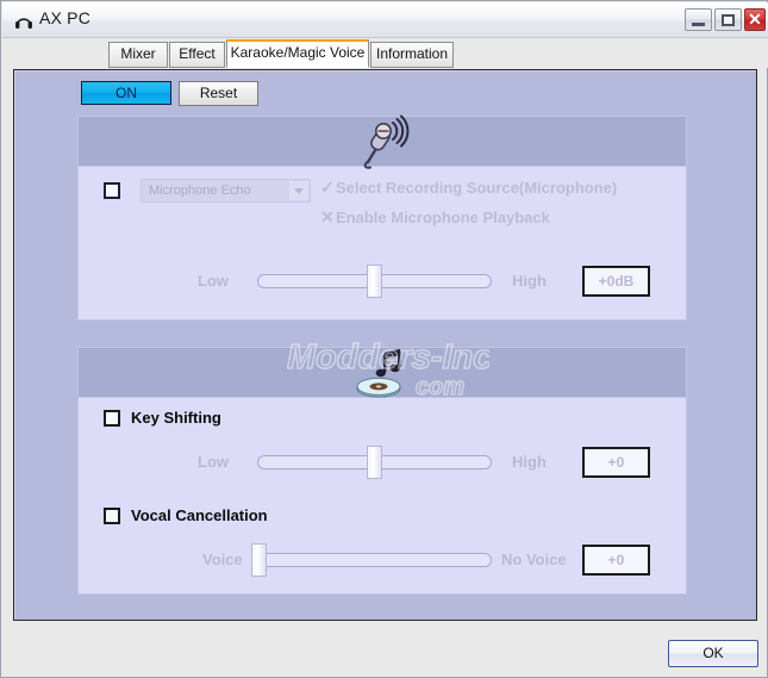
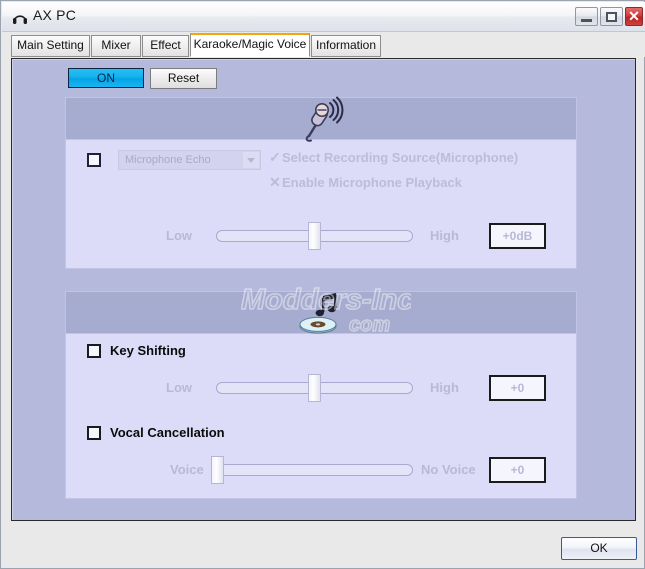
  AX PC
  ✕
+ Main Setting
  Mixer
  Effect
  Karaoke/Magic Voice
  Information
  ON
  Reset
  Microphone Echo
  ✓
  Select Recording Source(Microphone)
  ✕
  Enable Microphone Playback
  Low
  High
  +0dB
  Key Shifting
  Low
  High
  +0
  Vocal Cancellation
  Voice
  No Voice
  +0
  Modders-Inc
  com
  OK
